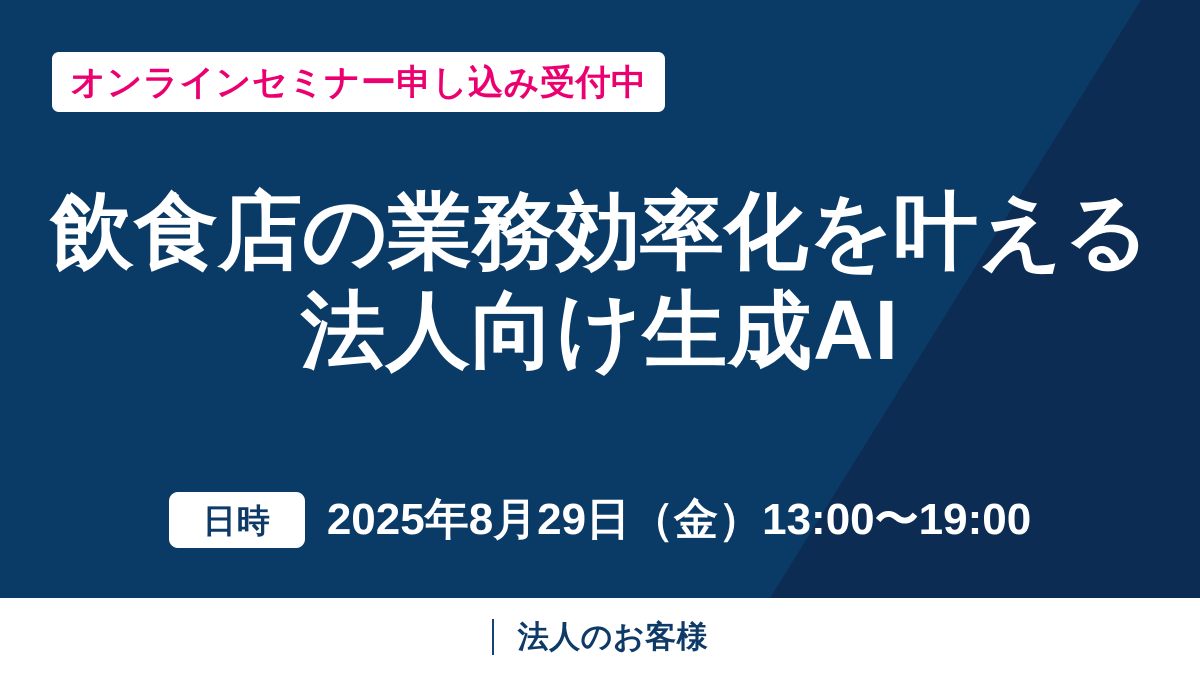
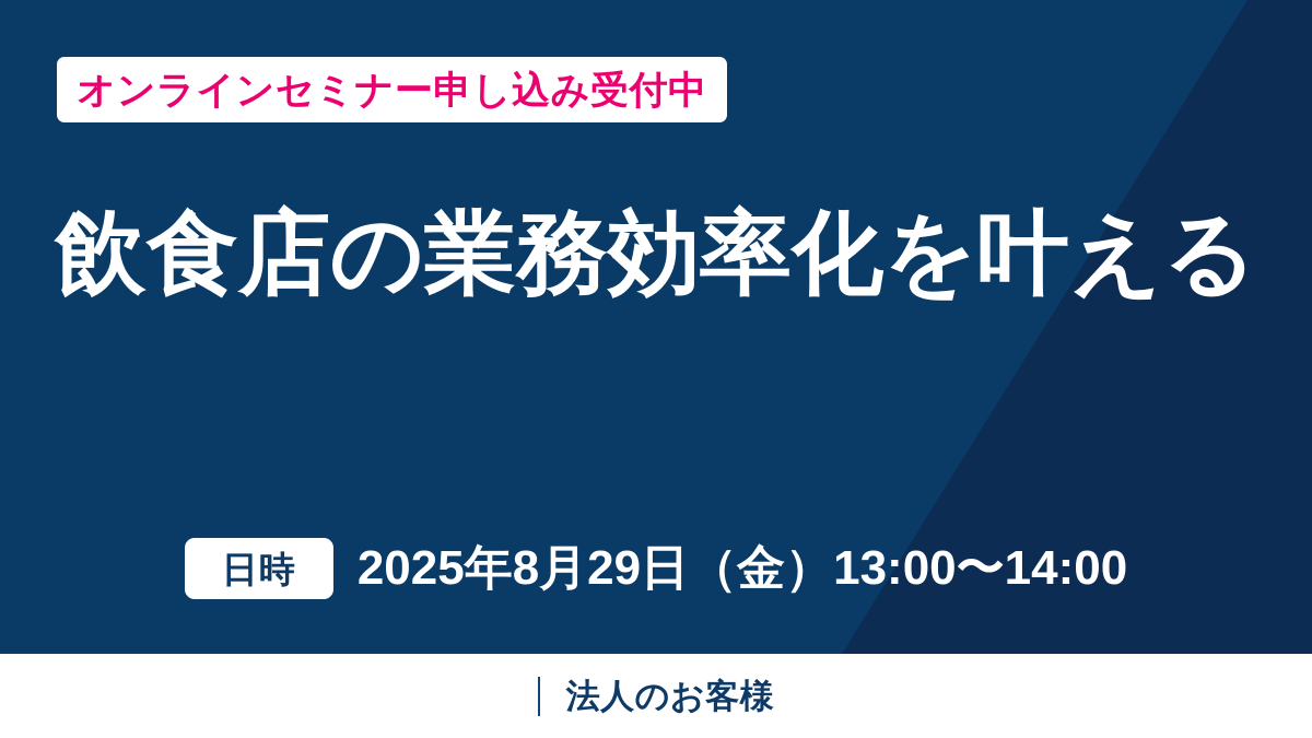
  オンラインセミナー申し込み受付中
  飲食店の業務効率化を叶える
- 法人向け生成AI
  日時
- 2025年8月29日（金）13:00〜19:00
+ 2025年8月29日（金）13:00〜14:00
  法人のお客様
